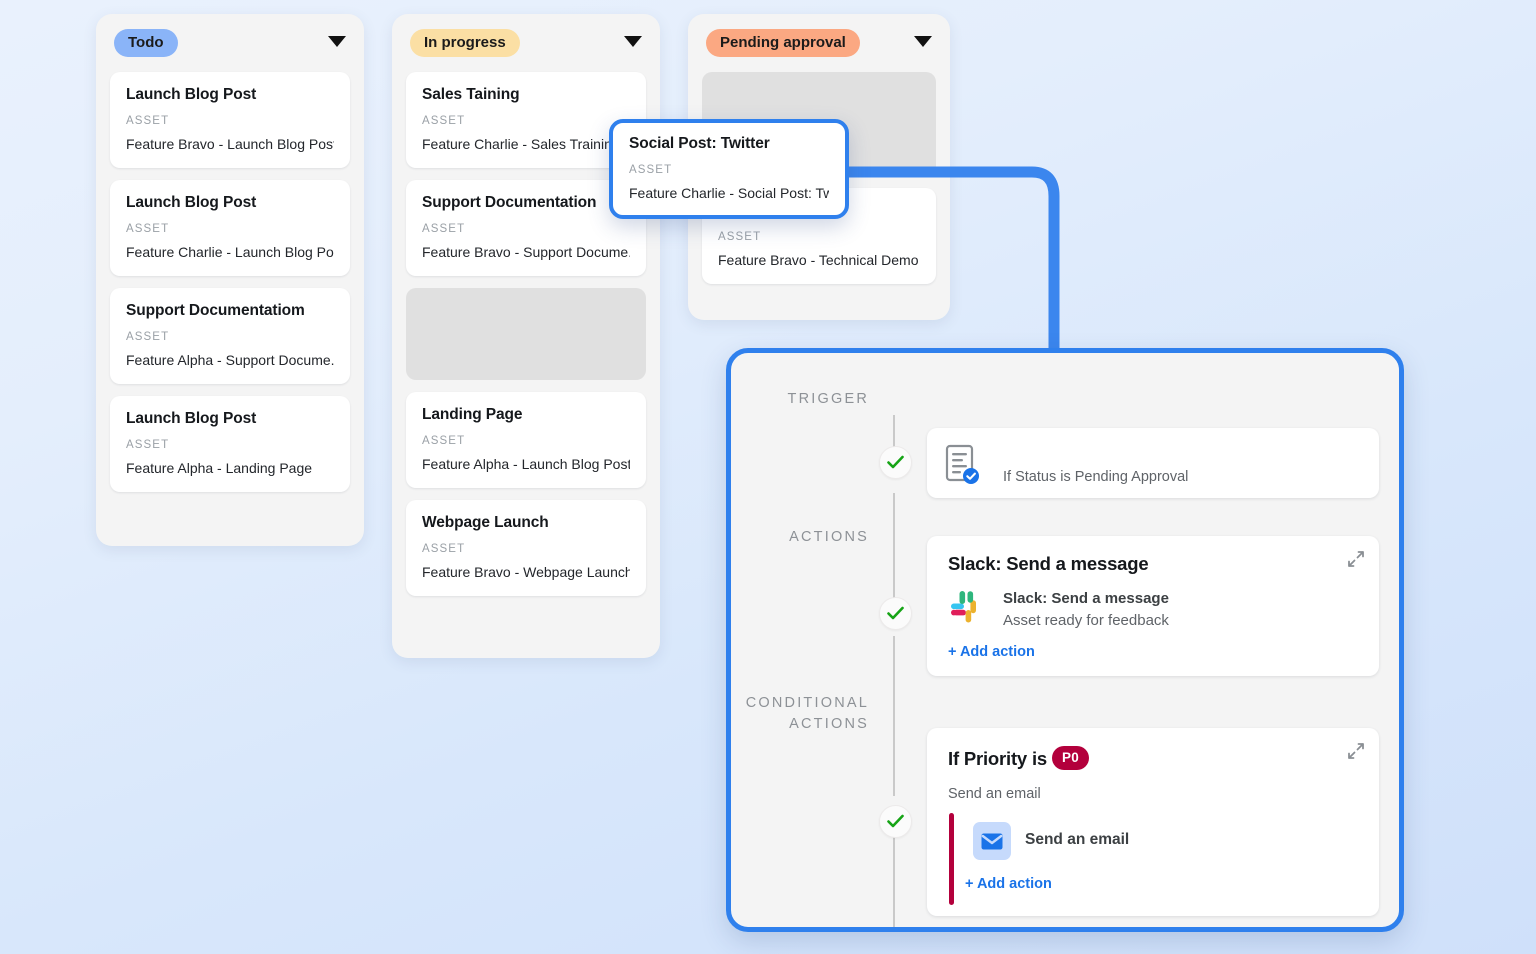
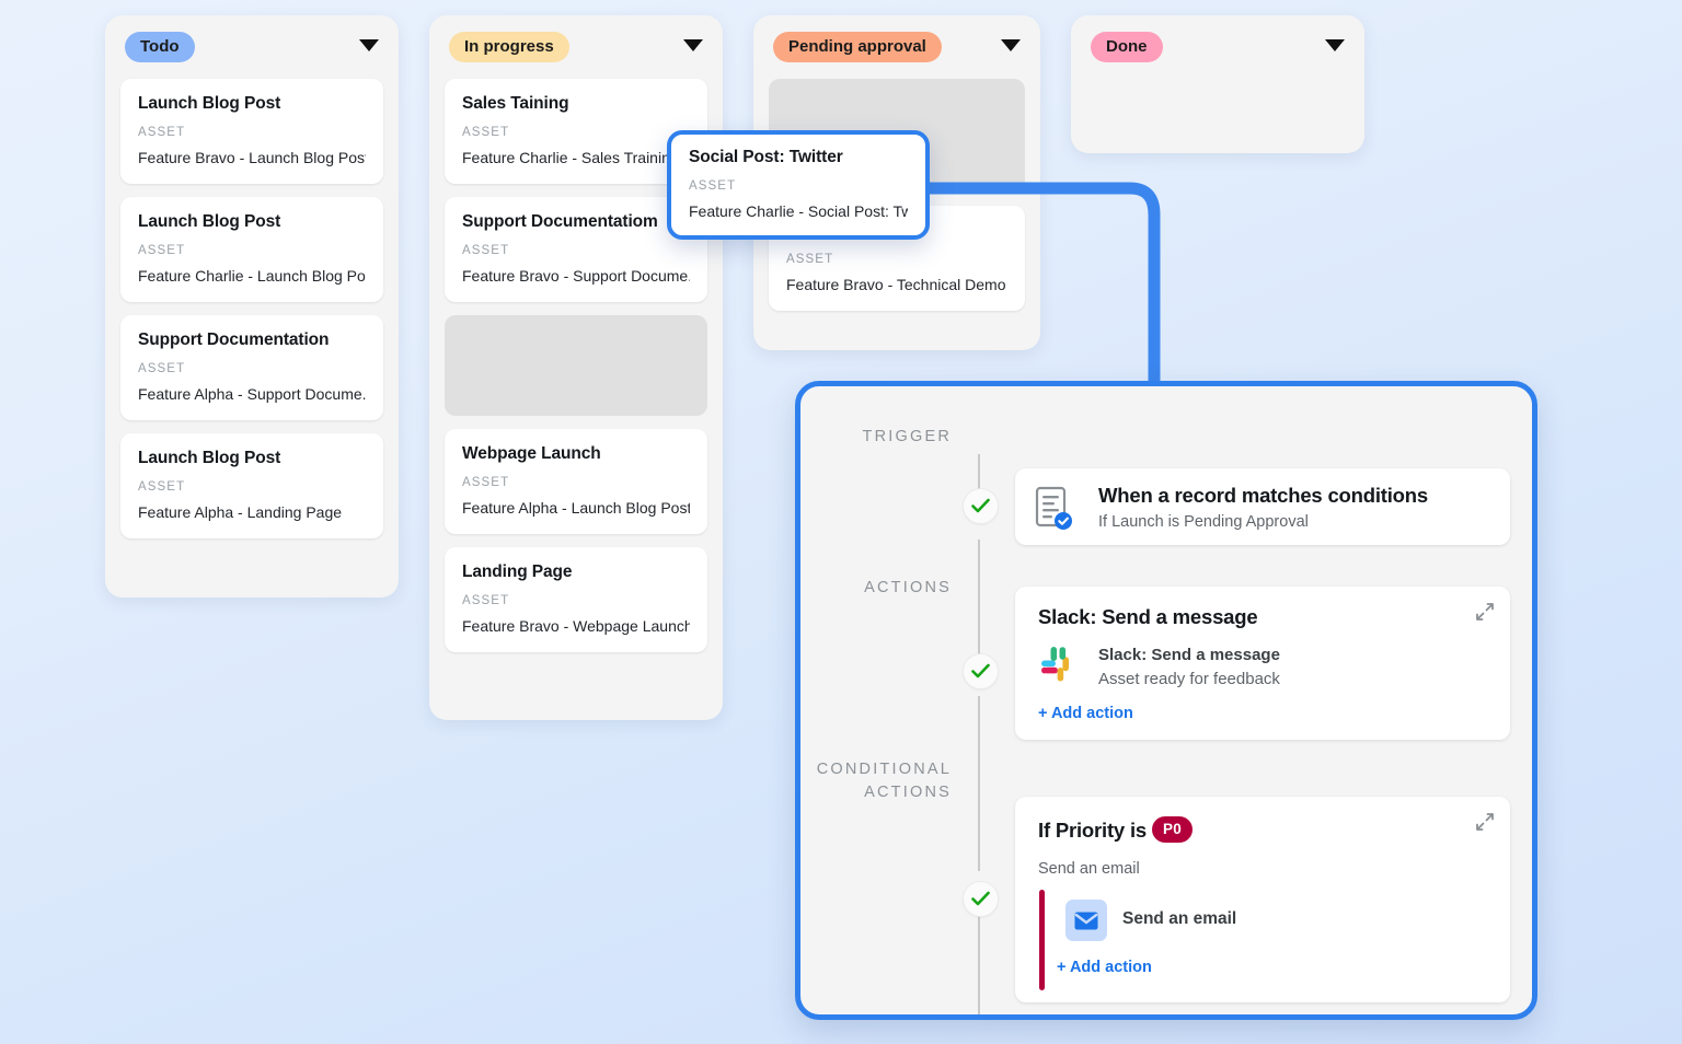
  Todo
  Launch Blog Post
  ASSET
  Feature Bravo - Launch Blog Pos
  Launch Blog Post
  ASSET
  Feature Charlie - Launch Blog Po
- Support Documentatiom
+ Support Documentation
  ASSET
  Feature Alpha - Support Docume.
  Launch Blog Post
  ASSET
  Feature Alpha - Landing Page
  In progress
  Sales Taining
  ASSET
  Feature Charlie - Sales Trainin
- Support Documentation
+ Support Documentatiom
  ASSET
  Feature Bravo - Support Docume
- Landing Page
+ Webpage Launch
  ASSET
  Feature Alpha - Launch Blog Post
- Webpage Launch
+ Landing Page
  ASSET
  Feature Bravo - Webpage Launch
  Pending approval
  ASSET
  Feature Bravo - Technical Demo
+ Done
  Social Post: Twitter
  ASSET
  Feature Charlie - Social Post: Tw
  TRIGGER
+ When a record matches conditions
- If Status is Pending Approval
+ If Launch is Pending Approval
  ACTIONS
  Slack: Send a message
  Slack: Send a message
  Asset ready for feedback
  + Add action
  CONDITIONAL
  ACTIONS
  If Priority is P0
  Send an email
  Send an email
  + Add action
